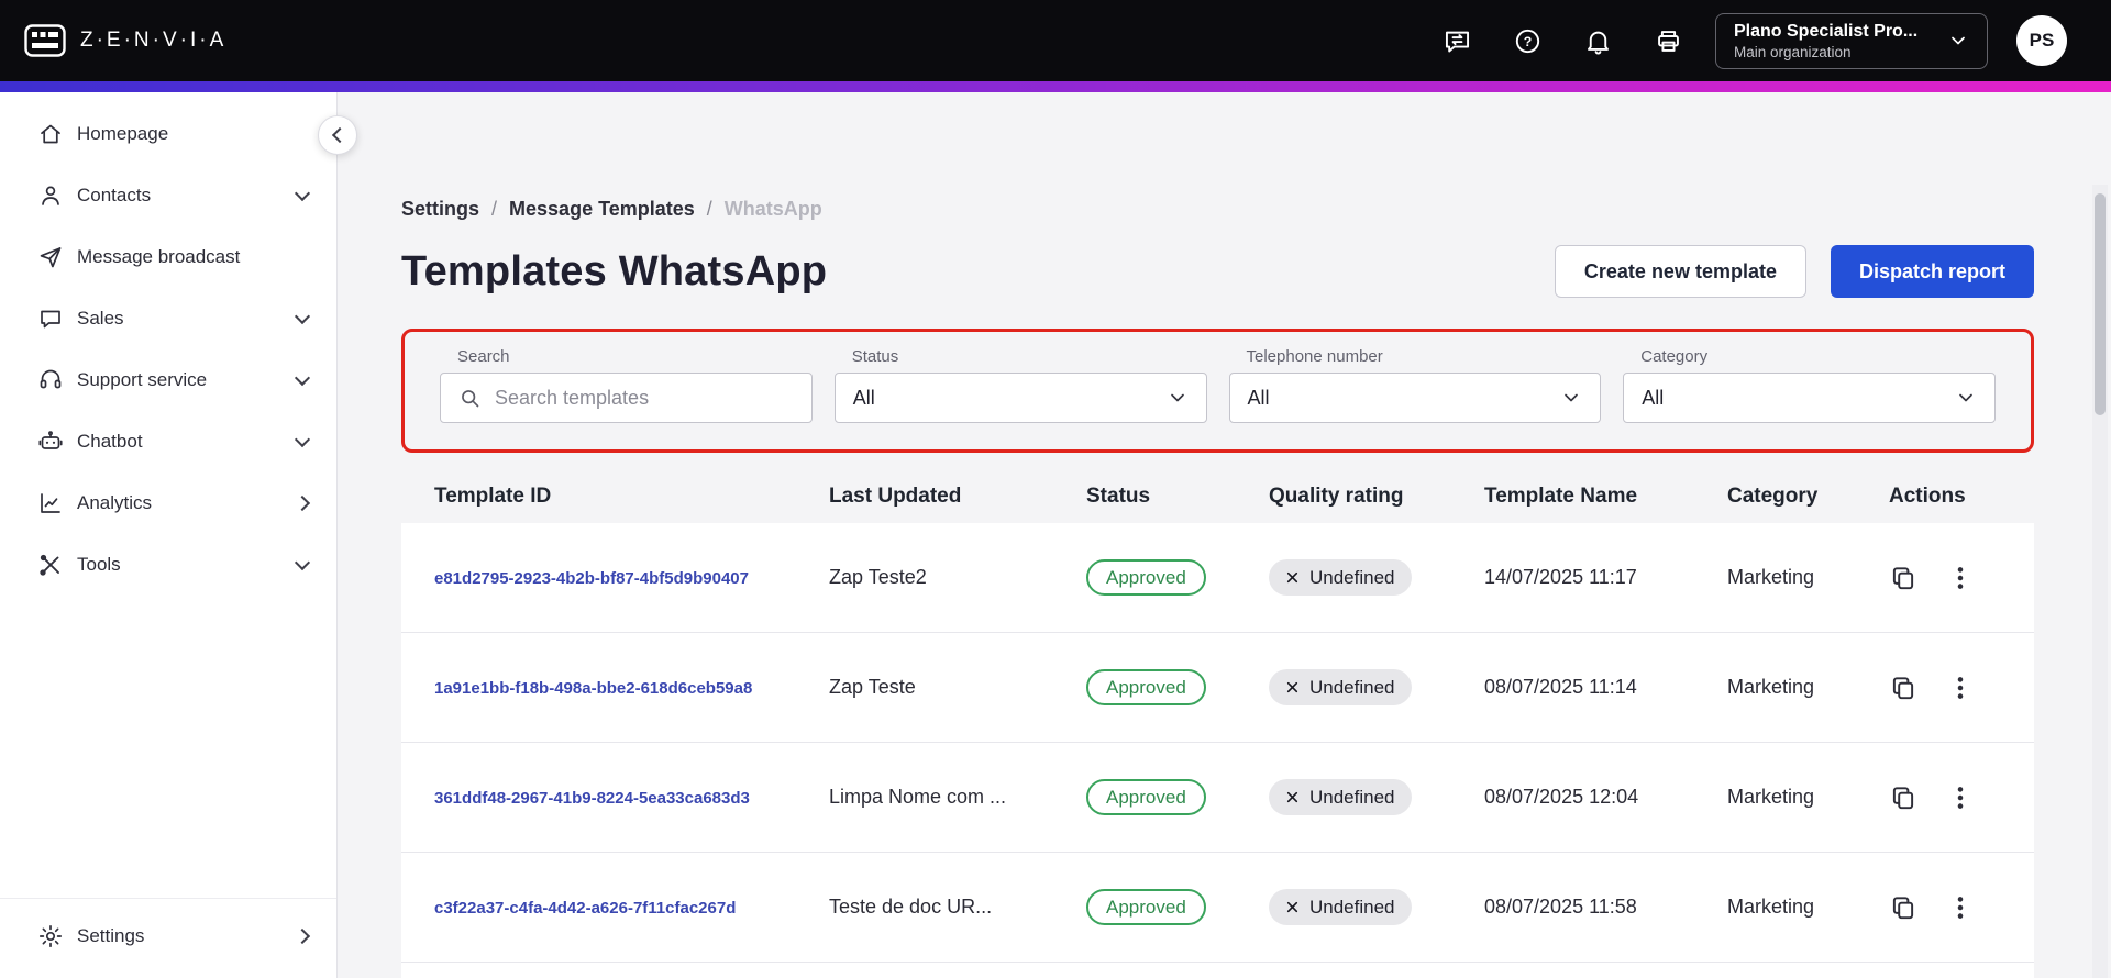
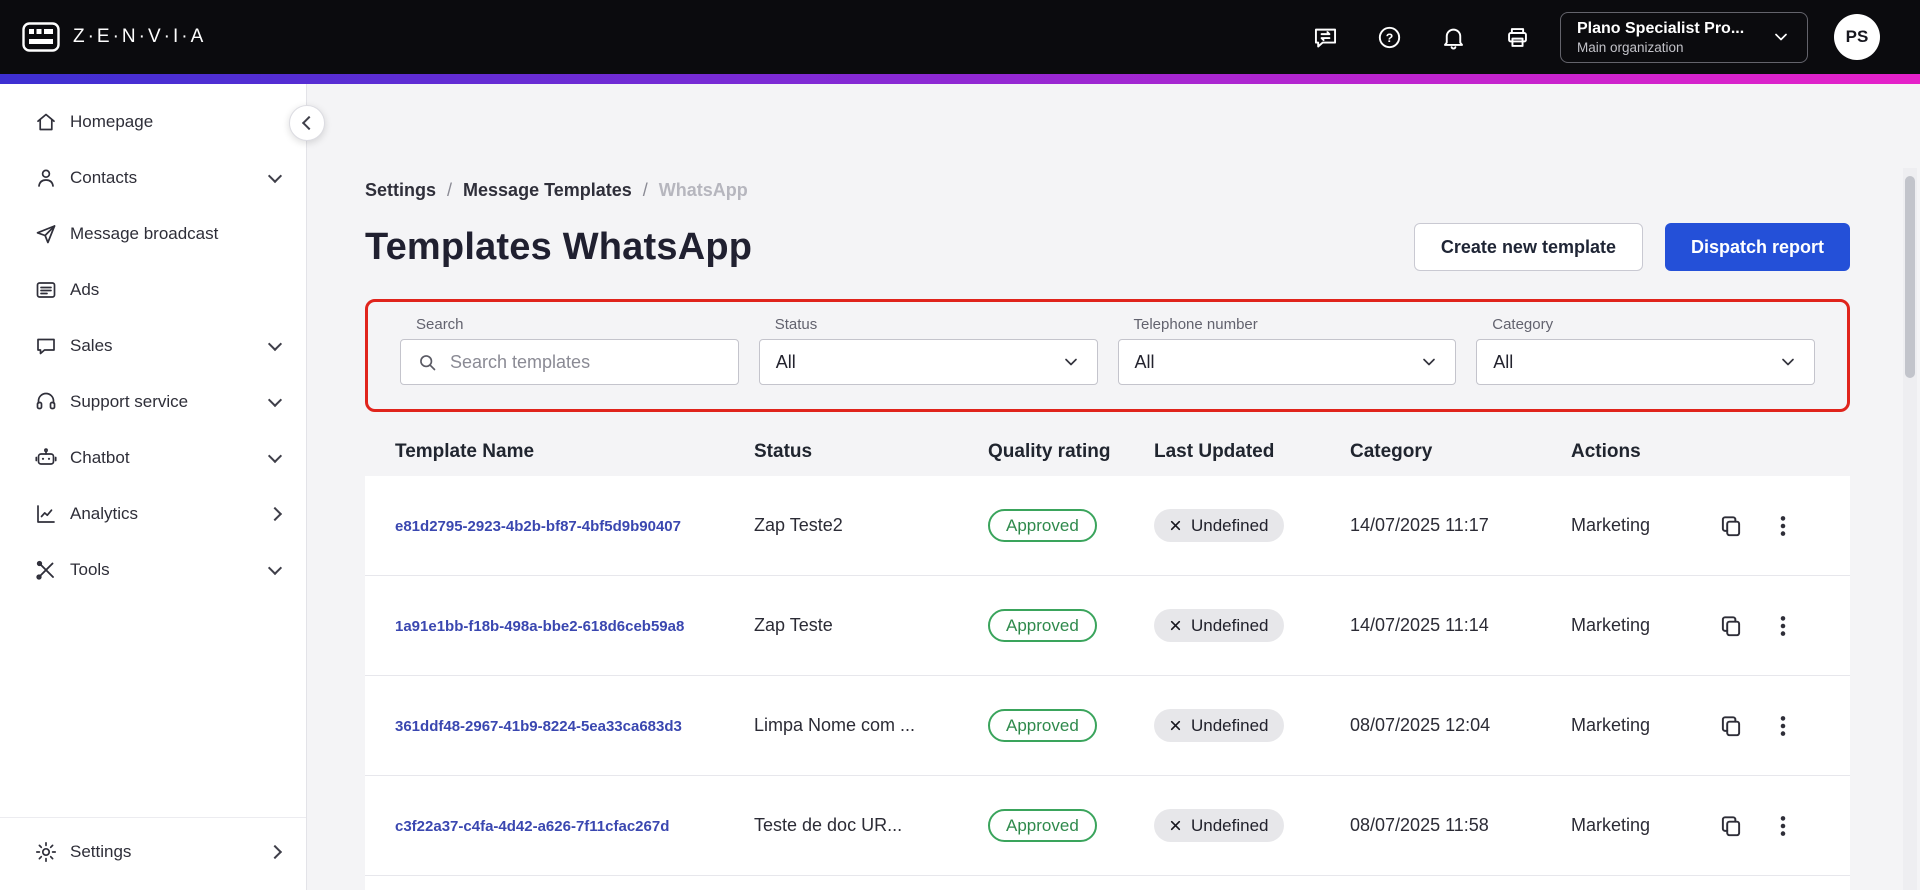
  Z·E·N·V·I·A
  ?
  Plano Specialist Pro...
  Main organization
  PS
  Homepage
  Contacts
  Message broadcast
+ Ads
  Sales
  Support service
  Chatbot
  Analytics
  Tools
  Settings
  Settings
  /
  Message Templates
  /
  WhatsApp
  Templates WhatsApp
  Create new template
  Dispatch report
  Search
  Search templates
  Status
  All
  Telephone number
  All
  Category
  All
- Template ID
- Last Updated
+ Template Name
  Status
  Quality rating
- Template Name
+ Last Updated
  Category
  Actions
  e81d2795-2923-4b2b-bf87-4bf5d9b90407
  Zap Teste2
  Approved
  Undefined
  14/07/2025 11:17
  Marketing
  1a91e1bb-f18b-498a-bbe2-618d6ceb59a8
  Zap Teste
  Approved
  Undefined
- 08/07/2025 11:14
+ 14/07/2025 11:14
  Marketing
  361ddf48-2967-41b9-8224-5ea33ca683d3
  Limpa Nome com ...
  Approved
  Undefined
  08/07/2025 12:04
  Marketing
  c3f22a37-c4fa-4d42-a626-7f11cfac267d
  Teste de doc UR...
  Approved
  Undefined
  08/07/2025 11:58
  Marketing
